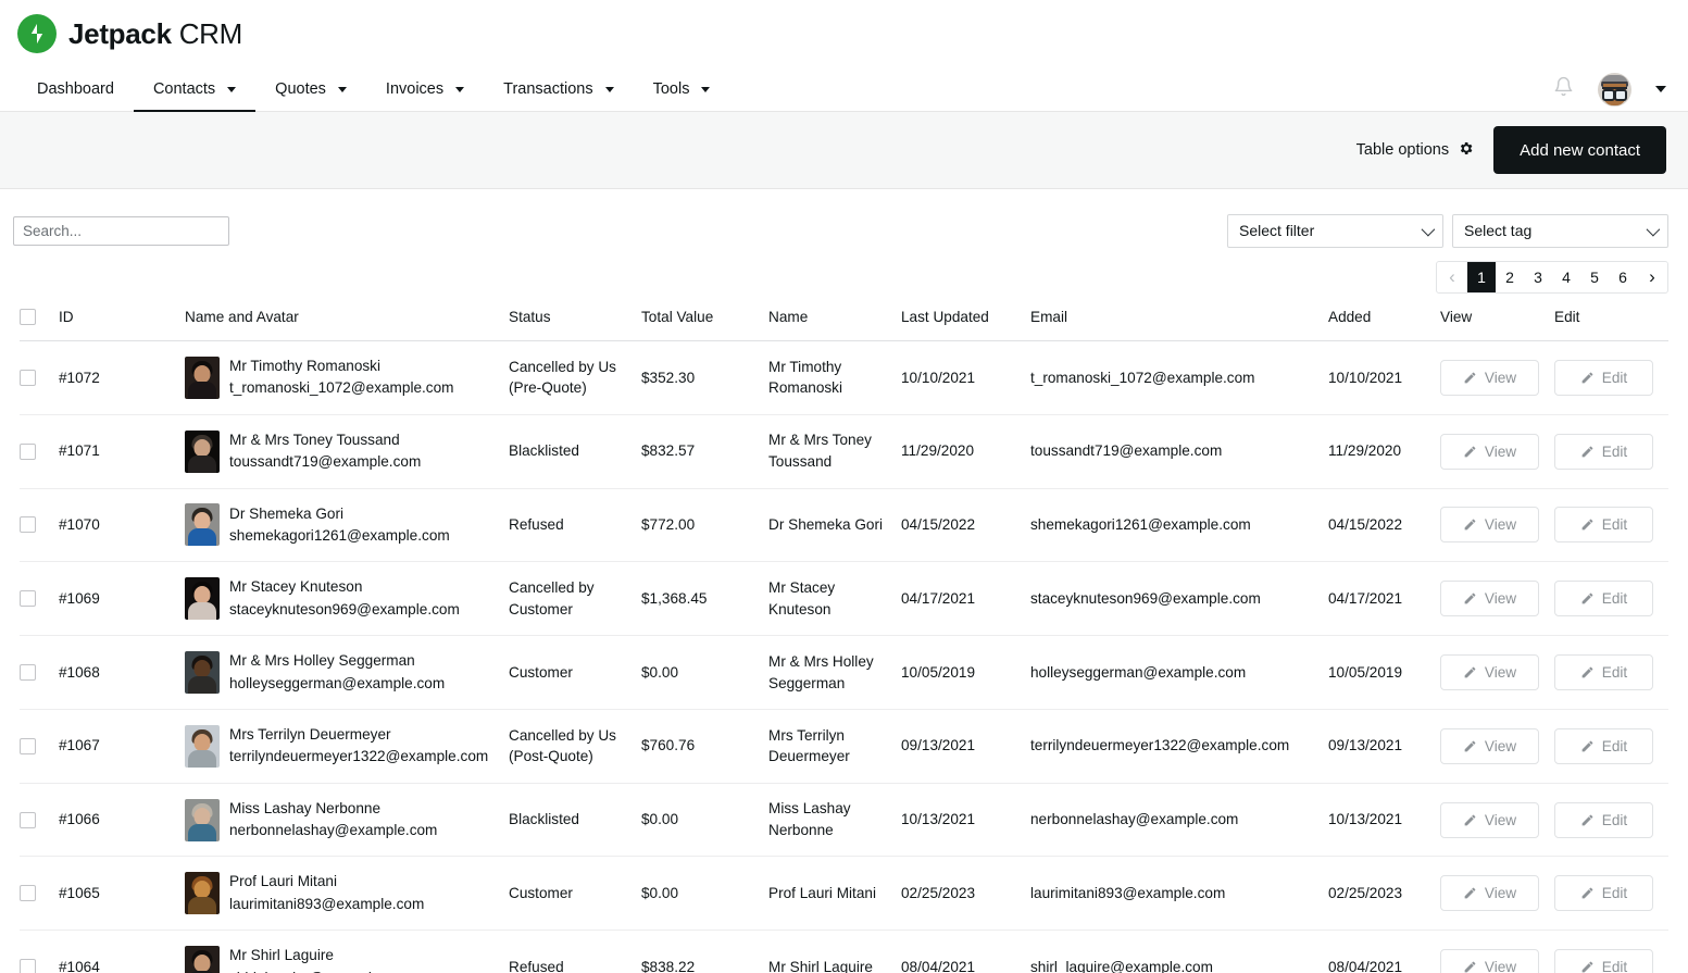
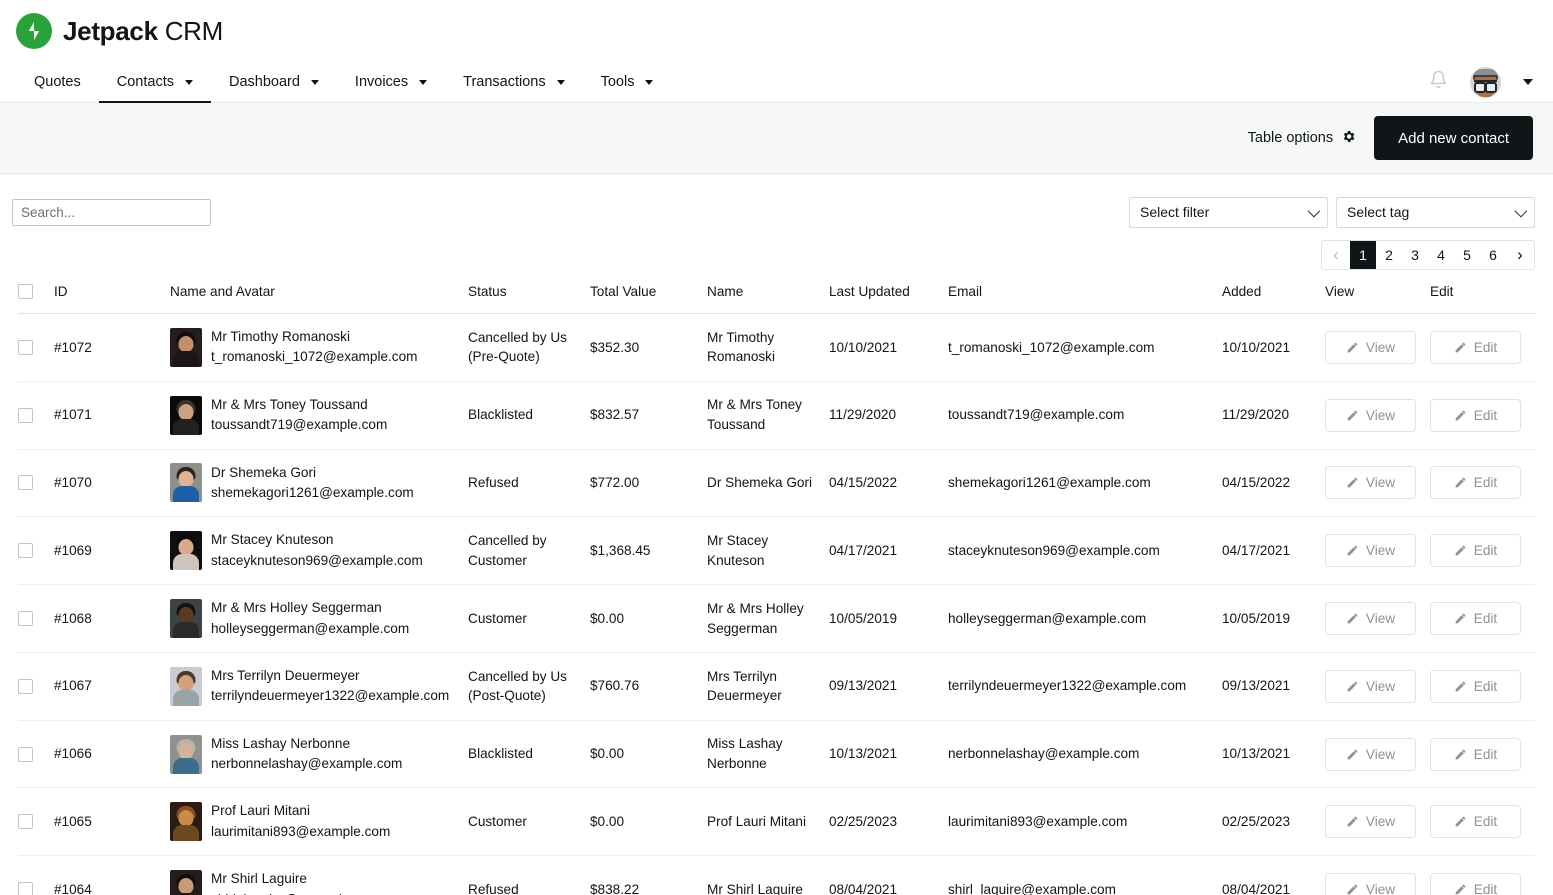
  Jetpack CRM
- Dashboard
+ Quotes
  Contacts
- Quotes
+ Dashboard
  Invoices
  Transactions
  Tools
  Table options
  Add new contact
  Search...
  Select filter
  Select tag
  ‹
  1
  2
  3
  4
  5
  6
  ›
  	ID	Name and Avatar	Status	Total Value	Name	Last Updated	Email	Added	View	Edit
  	#1072	Mr Timothy Romanoskit_romanoski_1072@example.com	Cancelled by Us (Pre-Quote)	$352.30	Mr Timothy Romanoski	10/10/2021	t_romanoski_1072@example.com	10/10/2021	View	Edit
  	#1071	Mr & Mrs Toney Toussandtoussandt719@example.com	Blacklisted	$832.57	Mr & Mrs Toney Toussand	11/29/2020	toussandt719@example.com	11/29/2020	View	Edit
  	#1070	Dr Shemeka Gorishemekagori1261@example.com	Refused	$772.00	Dr Shemeka Gori	04/15/2022	shemekagori1261@example.com	04/15/2022	View	Edit
  	#1069	Mr Stacey Knutesonstaceyknuteson969@example.com	Cancelled by Customer	$1,368.45	Mr Stacey Knuteson	04/17/2021	staceyknuteson969@example.com	04/17/2021	View	Edit
  	#1068	Mr & Mrs Holley Seggermanholleyseggerman@example.com	Customer	$0.00	Mr & Mrs Holley Seggerman	10/05/2019	holleyseggerman@example.com	10/05/2019	View	Edit
  	#1067	Mrs Terrilyn Deuermeyerterrilyndeuermeyer1322@example.com	Cancelled by Us (Post-Quote)	$760.76	Mrs Terrilyn Deuermeyer	09/13/2021	terrilyndeuermeyer1322@example.com	09/13/2021	View	Edit
  	#1066	Miss Lashay Nerbonnenerbonnelashay@example.com	Blacklisted	$0.00	Miss Lashay Nerbonne	10/13/2021	nerbonnelashay@example.com	10/13/2021	View	Edit
  	#1065	Prof Lauri Mitanilaurimitani893@example.com	Customer	$0.00	Prof Lauri Mitani	02/25/2023	laurimitani893@example.com	02/25/2023	View	Edit
  	#1064	Mr Shirl Laguire	Refused	$838.22	Mr Shirl Laguire	08/04/2021	shirl_laguire@example.com	08/04/2021	View	Edit
